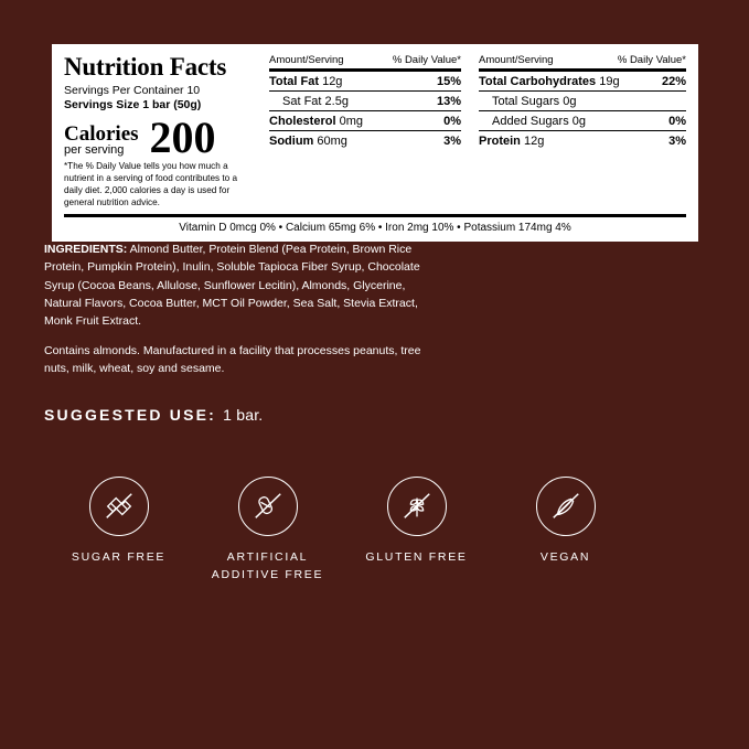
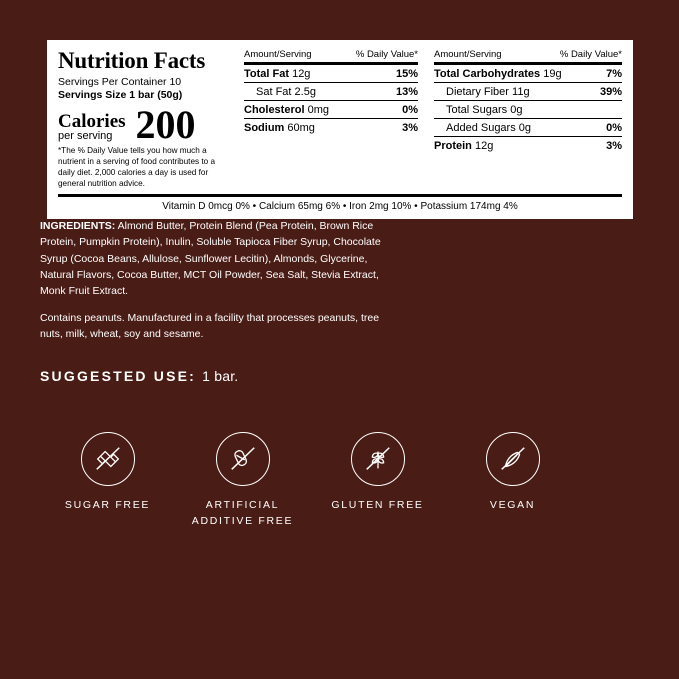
  Nutrition Facts
  Servings Per Container 10
  Servings Size 1 bar (50g)
  Calories
  per serving
  200
  *The % Daily Value tells you how much a nutrient in a serving of food contributes to a daily diet. 2,000 calories a day is used for general nutrition advice.
  Amount/Serving
  % Daily Value*
  Total Fat 12g
  15%
  Sat Fat 2.5g
  13%
  Cholesterol 0mg
  0%
  Sodium 60mg
  3%
  Amount/Serving
  % Daily Value*
  Total Carbohydrates 19g
- 22%
+ 7%
+ Dietary Fiber 11g
+ 39%
  Total Sugars 0g
  Added Sugars 0g
  0%
  Protein 12g
  3%
  Vitamin D 0mcg 0% • Calcium 65mg 6% • Iron 2mg 10% • Potassium 174mg 4%
  INGREDIENTS: Almond Butter, Protein Blend (Pea Protein, Brown Rice Protein, Pumpkin Protein), Inulin, Soluble Tapioca Fiber Syrup, Chocolate Syrup (Cocoa Beans, Allulose, Sunflower Lecitin), Almonds, Glycerine, Natural Flavors, Cocoa Butter, MCT Oil Powder, Sea Salt, Stevia Extract, Monk Fruit Extract.
- Contains almonds. Manufactured in a facility that processes peanuts, tree nuts, milk, wheat, soy and sesame.
+ Contains peanuts. Manufactured in a facility that processes peanuts, tree nuts, milk, wheat, soy and sesame.
  SUGGESTED USE: 1 bar.
  SUGAR FREE
  ARTIFICIAL
  ADDITIVE FREE
  GLUTEN FREE
  VEGAN
